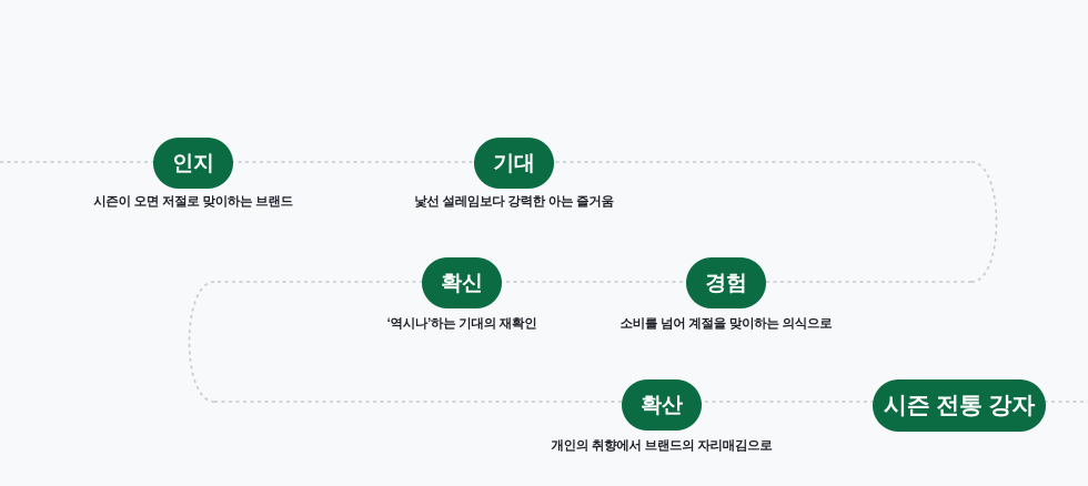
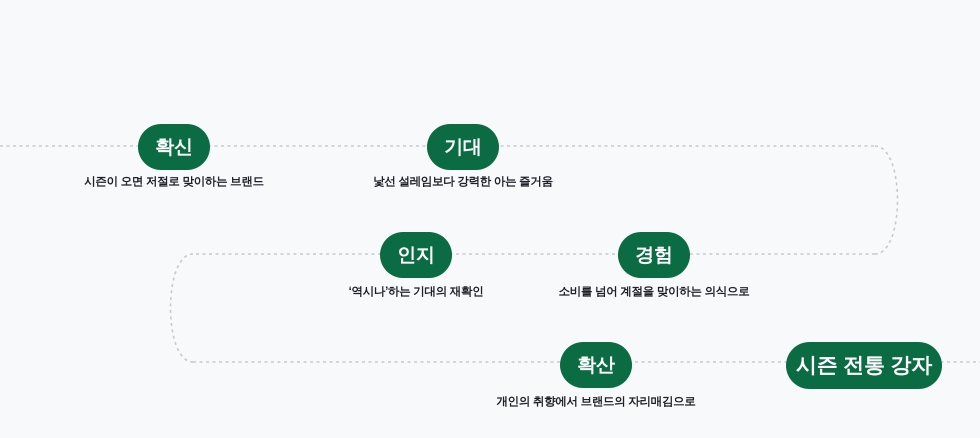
- 인지
+ 확신
  시즌이 오면 저절로 맞이하는 브랜드
  기대
  낯선 설레임보다 강력한 아는 즐거움
- 확신
+ 인지
  ‘역시나’하는 기대의 재확인
  경험
  소비를 넘어 계절을 맞이하는 의식으로
  확산
  개인의 취향에서 브랜드의 자리매김으로
  시즌 전통 강자
